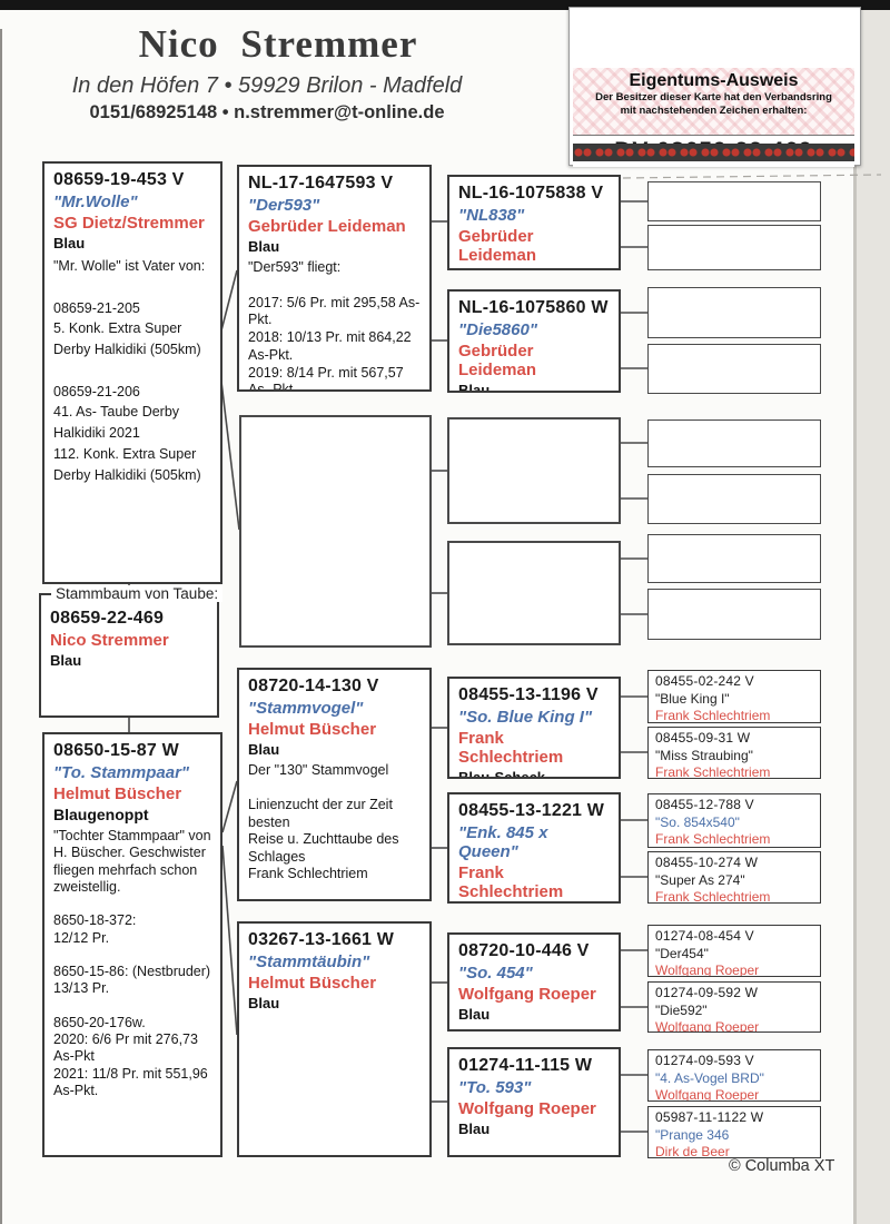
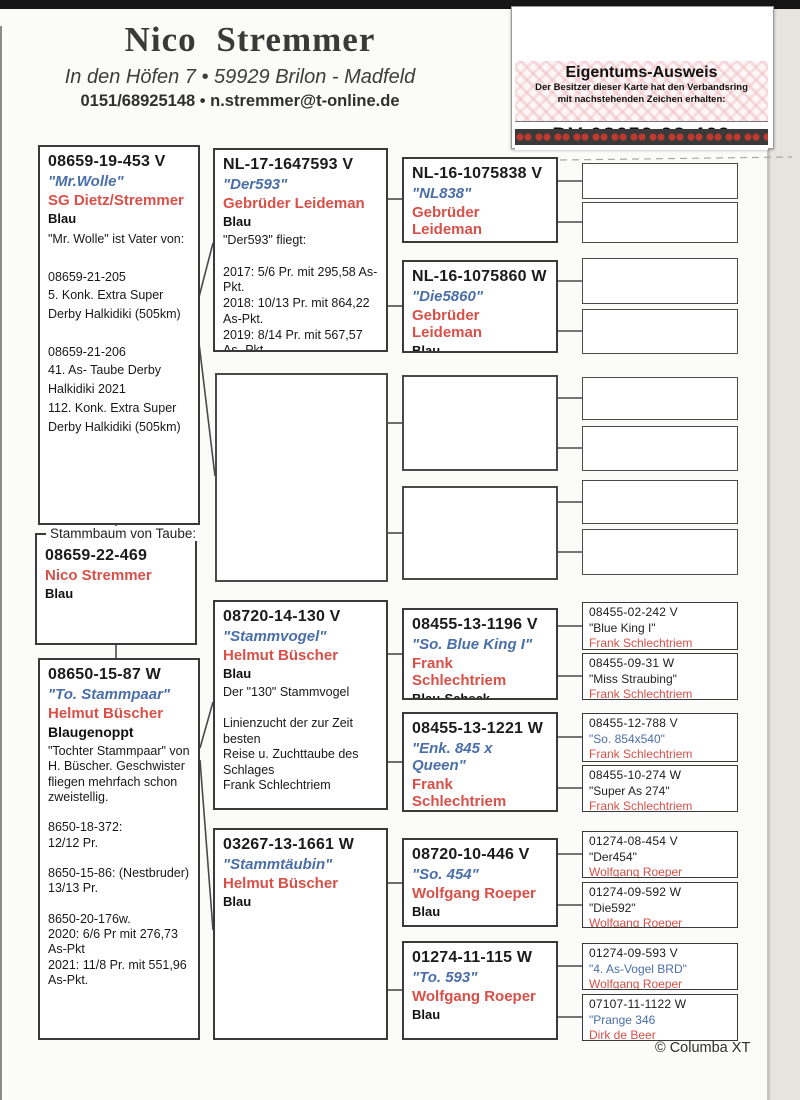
  Nico Stremmer
  In den Höfen 7 • 59929 Brilon - Madfeld
  0151/68925148 • n.stremmer@t-online.de
  Eigentums-Ausweis
  Der Besitzer dieser Karte hat den Verbandsring
  mit nachstehenden Zeichen erhalten:
  08659-19-453 V
  "Mr.Wolle"
  SG Dietz/Stremmer
  Blau
  "Mr. Wolle" ist Vater von:
  08659-21-205
  5. Konk. Extra Super Derby Halkidiki (505km)
  08659-21-206
  41. As- Taube Derby Halkidiki 2021
  112. Konk. Extra Super Derby Halkidiki (505km)
  Stammbaum von Taube:
  08659-22-469
  Nico Stremmer
  Blau
  08650-15-87 W
  "To. Stammpaar"
  Helmut Büscher
  Blaugenoppt
  "Tochter Stammpaar" von H. Büscher. Geschwister fliegen mehrfach schon zweistellig.
  8650-18-372:
  12/12 Pr.
  8650-15-86: (Nestbruder)
  13/13 Pr.
  8650-20-176w.
  2020: 6/6 Pr mit 276,73 As-Pkt
  2021: 11/8 Pr. mit 551,96 As-Pkt.
  NL-17-1647593 V
  "Der593"
  Gebrüder Leideman
  Blau
  "Der593" fliegt:
  2017: 5/6 Pr. mit 295,58 As-Pkt.
  2018: 10/13 Pr. mit 864,22 As-Pkt.
  2019: 8/14 Pr. mit 567,57 As -Pkt.
  08720-14-130 V
  "Stammvogel"
  Helmut Büscher
  Blau
  Der "130" Stammvogel
  Linienzucht der zur Zeit besten
  Reise u. Zuchttaube des Schlages
  Frank Schlechtriem
  03267-13-1661 W
  "Stammtäubin"
  Helmut Büscher
  Blau
  NL-16-1075838 V
  "NL838"
  Gebrüder Leideman
  NL-16-1075860 W
  "Die5860"
  Gebrüder Leideman
  Blau
  08455-13-1196 V
  "So. Blue King I"
  Frank Schlechtriem
  Blau-Scheck
  08455-13-1221 W
  "Enk. 845 x Queen"
  Frank Schlechtriem
  08720-10-446 V
  "So. 454"
  Wolfgang Roeper
  Blau
  01274-11-115 W
  "To. 593"
  Wolfgang Roeper
  Blau
  08455-02-242 V
  "Blue King I"
  Frank Schlechtriem
  08455-09-31 W
  "Miss Straubing"
  Frank Schlechtriem
  08455-12-788 V
  "So. 854x540"
  Frank Schlechtriem
  08455-10-274 W
  "Super As 274"
  Frank Schlechtriem
  01274-08-454 V
  "Der454"
  Wolfgang Roeper
  01274-09-592 W
  "Die592"
  Wolfgang Roeper
  01274-09-593 V
  "4. As-Vogel BRD"
  Wolfgang Roeper
- 05987-11-1122 W
+ 07107-11-1122 W
  "Prange 346
  Dirk de Beer
  © Columba XT
